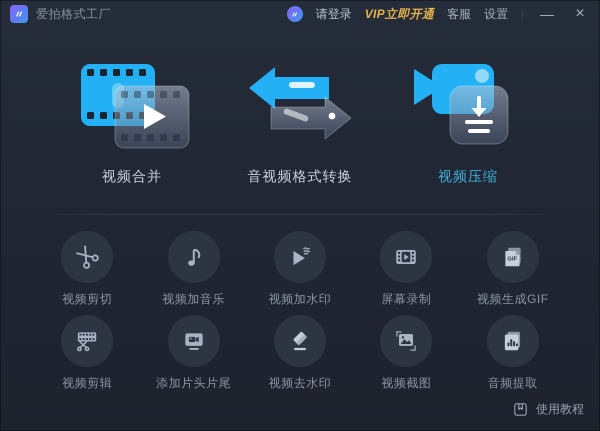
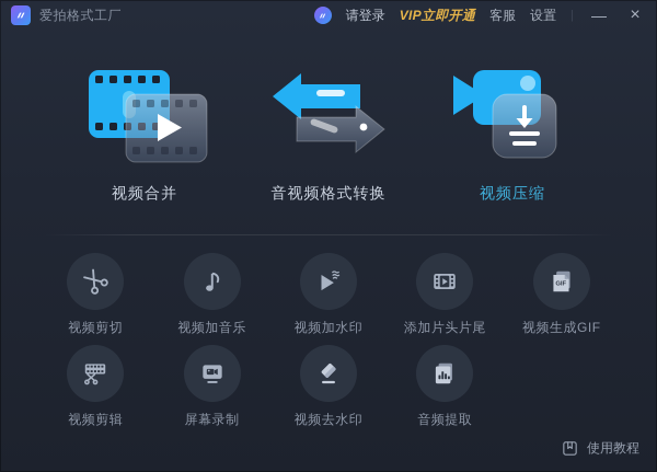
  爱拍格式工厂
  请登录
  VIP立即开通
  客服
  设置
  —
  ×
  视频合并
  音视频格式转换
  视频压缩
  视频剪切
  视频加音乐
  视频加水印
- 屏幕录制
+ 添加片头片尾
  视频生成GIF
  视频剪辑
- 添加片头片尾
+ 屏幕录制
  视频去水印
- 视频截图
  音频提取
  使用教程
